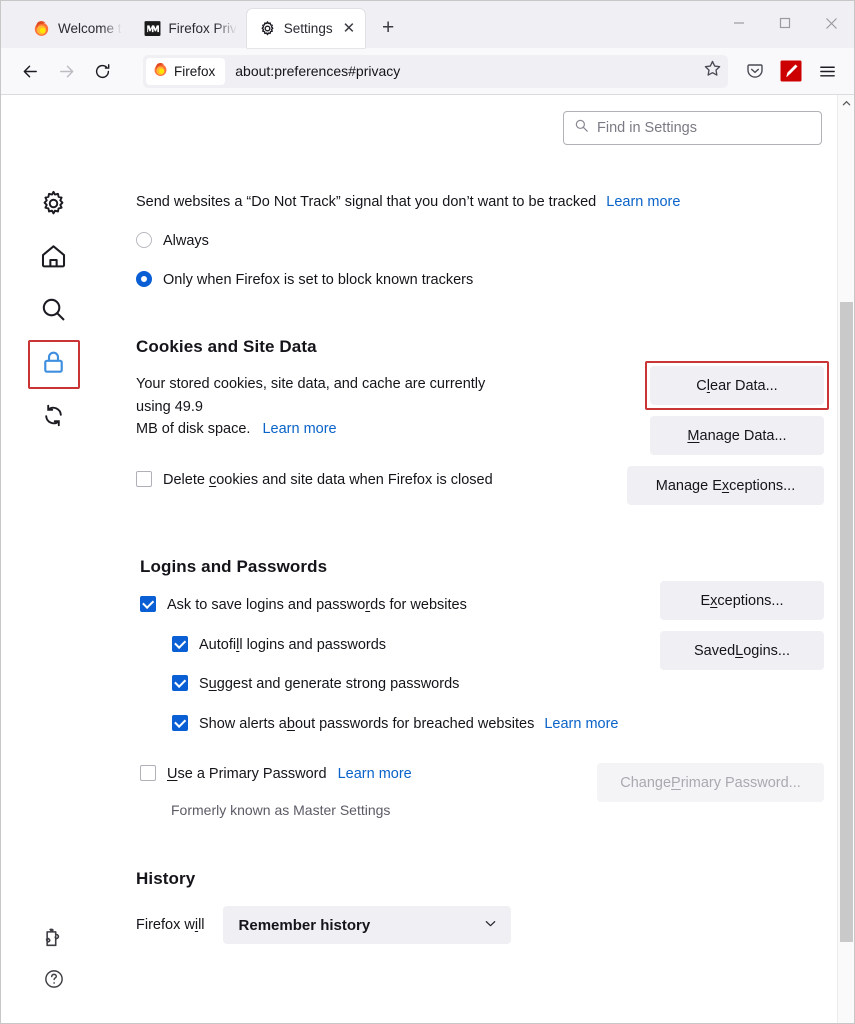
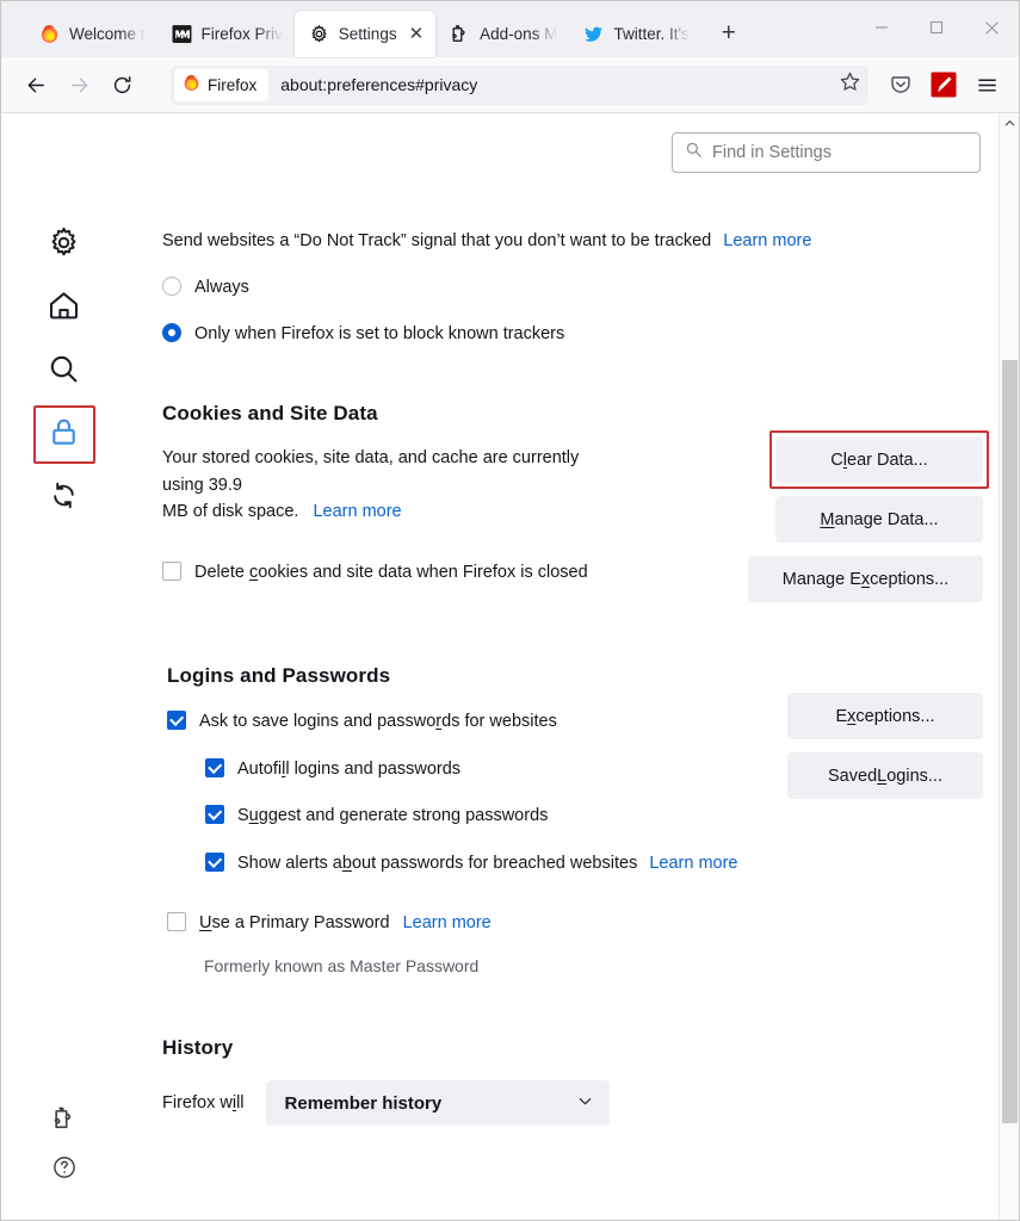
  Welcome t
  Firefox Priv
  Settings
  ✕
+ Add-ons M
+ Twitter. It's
  +
  Firefox
  about:preferences#privacy
  Find in Settings
  Send websites a “Do Not Track” signal that you don’t want to be tracked Learn more
  Always
  Only when Firefox is set to block known trackers
  Cookies and Site Data
- Your stored cookies, site data, and cache are currently using 49.9
+ Your stored cookies, site data, and cache are currently using 39.9
  MB of disk space. Learn more
  Delete cookies and site data when Firefox is closed
  C
  l
  ear Data...
  M
  anage Data...
  Manage E
  x
  ceptions...
  Logins and Passwords
  Ask to save logins and passwords for websites
  Autofill logins and passwords
  Suggest and generate strong passwords
  Show alerts about passwords for breached websites Learn more
  E
  x
  ceptions...
  Saved
  L
  ogins...
  Use a Primary Password Learn more
- Formerly known as Master Settings
+ Formerly known as Master Password
- Change
- P
- rimary Password...
  History
  Firefox will
  Remember history
